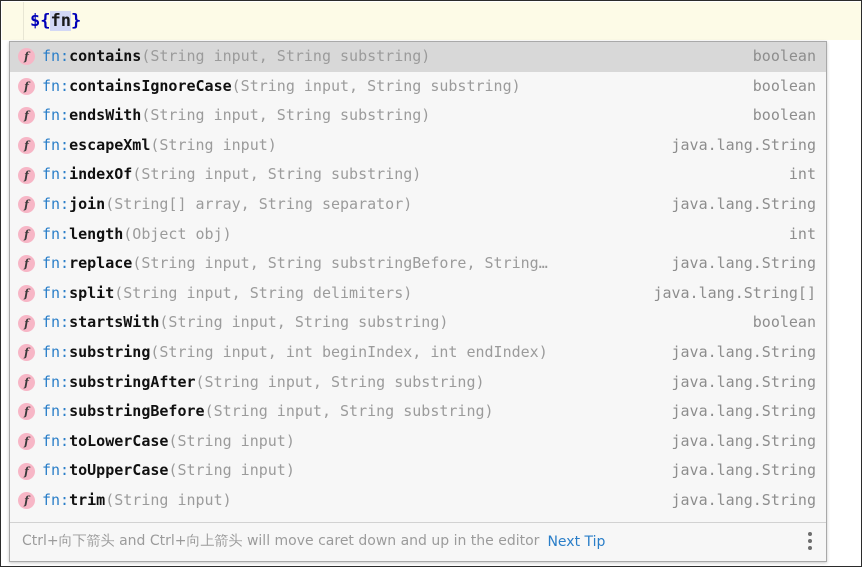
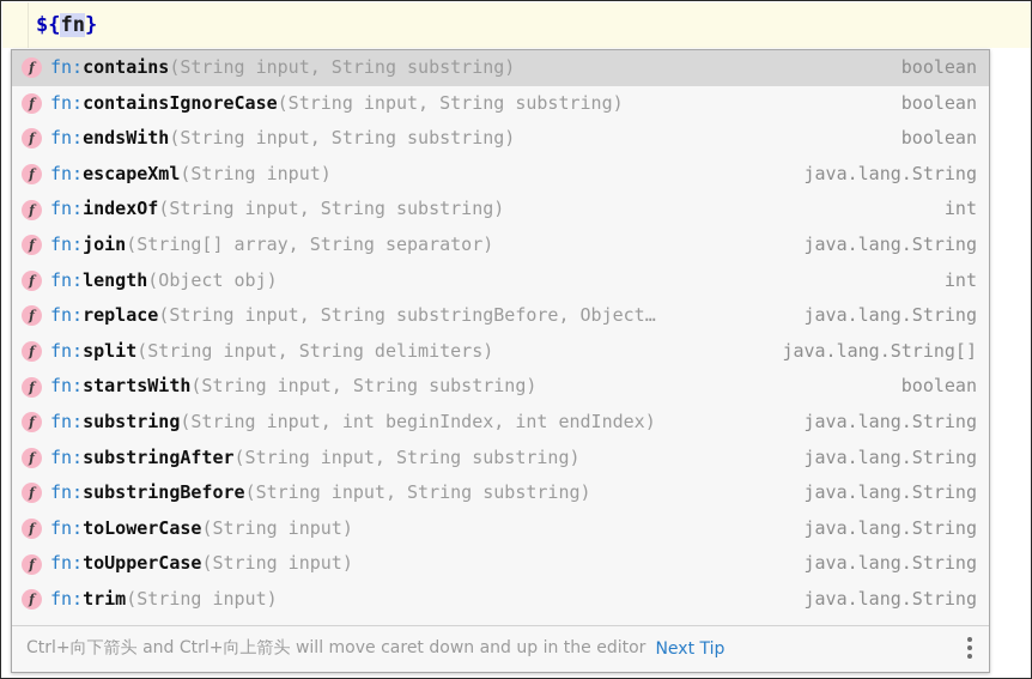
  ${fn}
  fn:contains(String input, String substring)
  boolean
  fn:containsIgnoreCase(String input, String substring)
  boolean
  fn:endsWith(String input, String substring)
  boolean
  fn:escapeXml(String input)
  java.lang.String
  fn:indexOf(String input, String substring)
  int
  fn:join(String[] array, String separator)
  java.lang.String
  fn:length(Object obj)
  int
- fn:replace(String input, String substringBefore, String…
+ fn:replace(String input, String substringBefore, Object…
  java.lang.String
  fn:split(String input, String delimiters)
  java.lang.String[]
  fn:startsWith(String input, String substring)
  boolean
  fn:substring(String input, int beginIndex, int endIndex)
  java.lang.String
  fn:substringAfter(String input, String substring)
  java.lang.String
  fn:substringBefore(String input, String substring)
  java.lang.String
  fn:toLowerCase(String input)
  java.lang.String
  fn:toUpperCase(String input)
  java.lang.String
  fn:trim(String input)
  java.lang.String
  Ctrl+向下箭头 and Ctrl+向上箭头 will move caret down and up in the editor
  Next Tip
